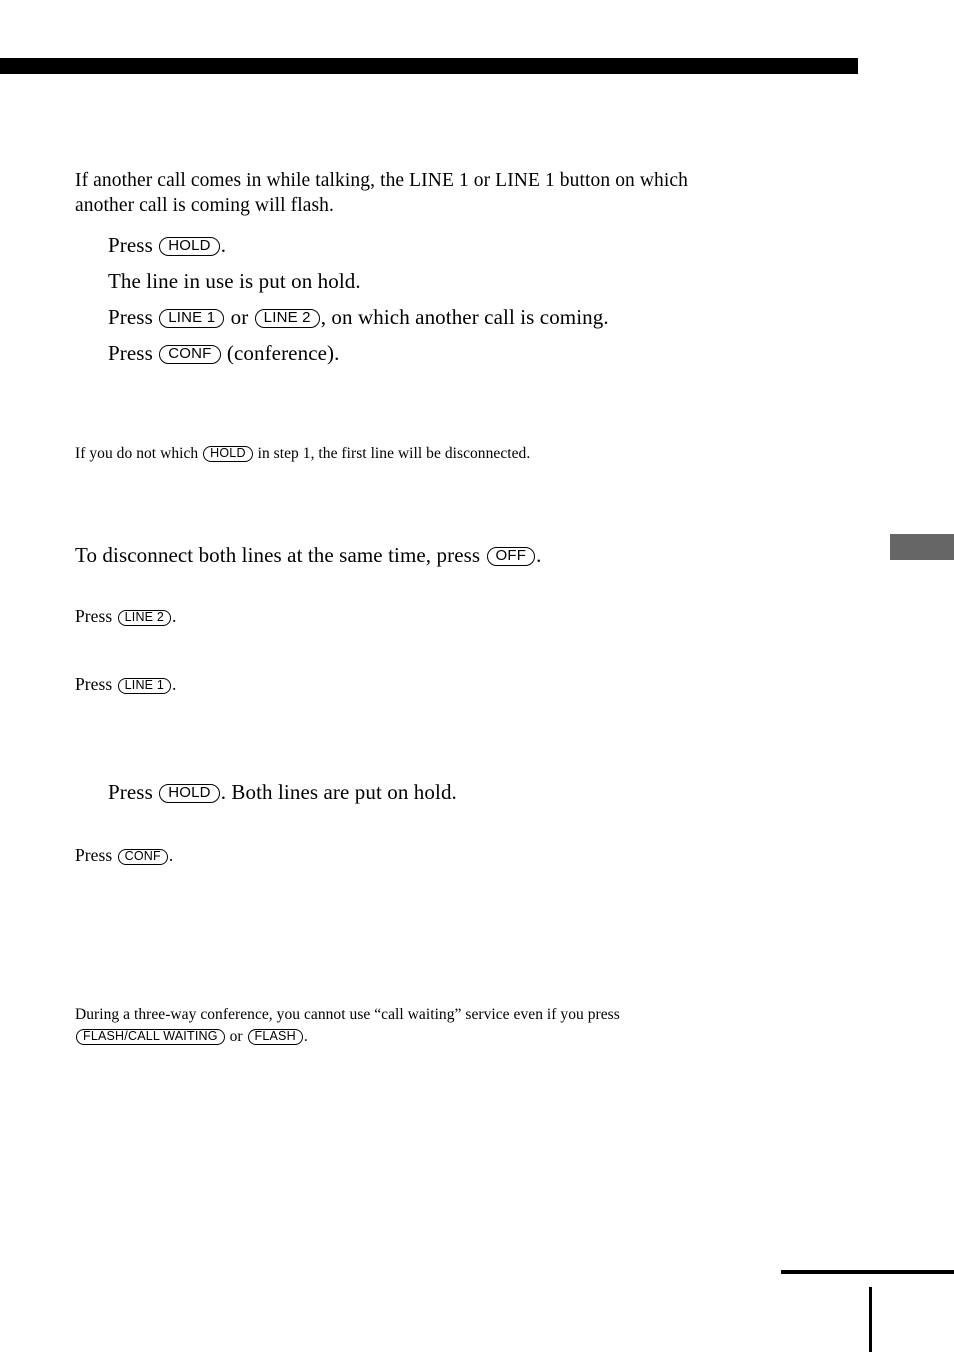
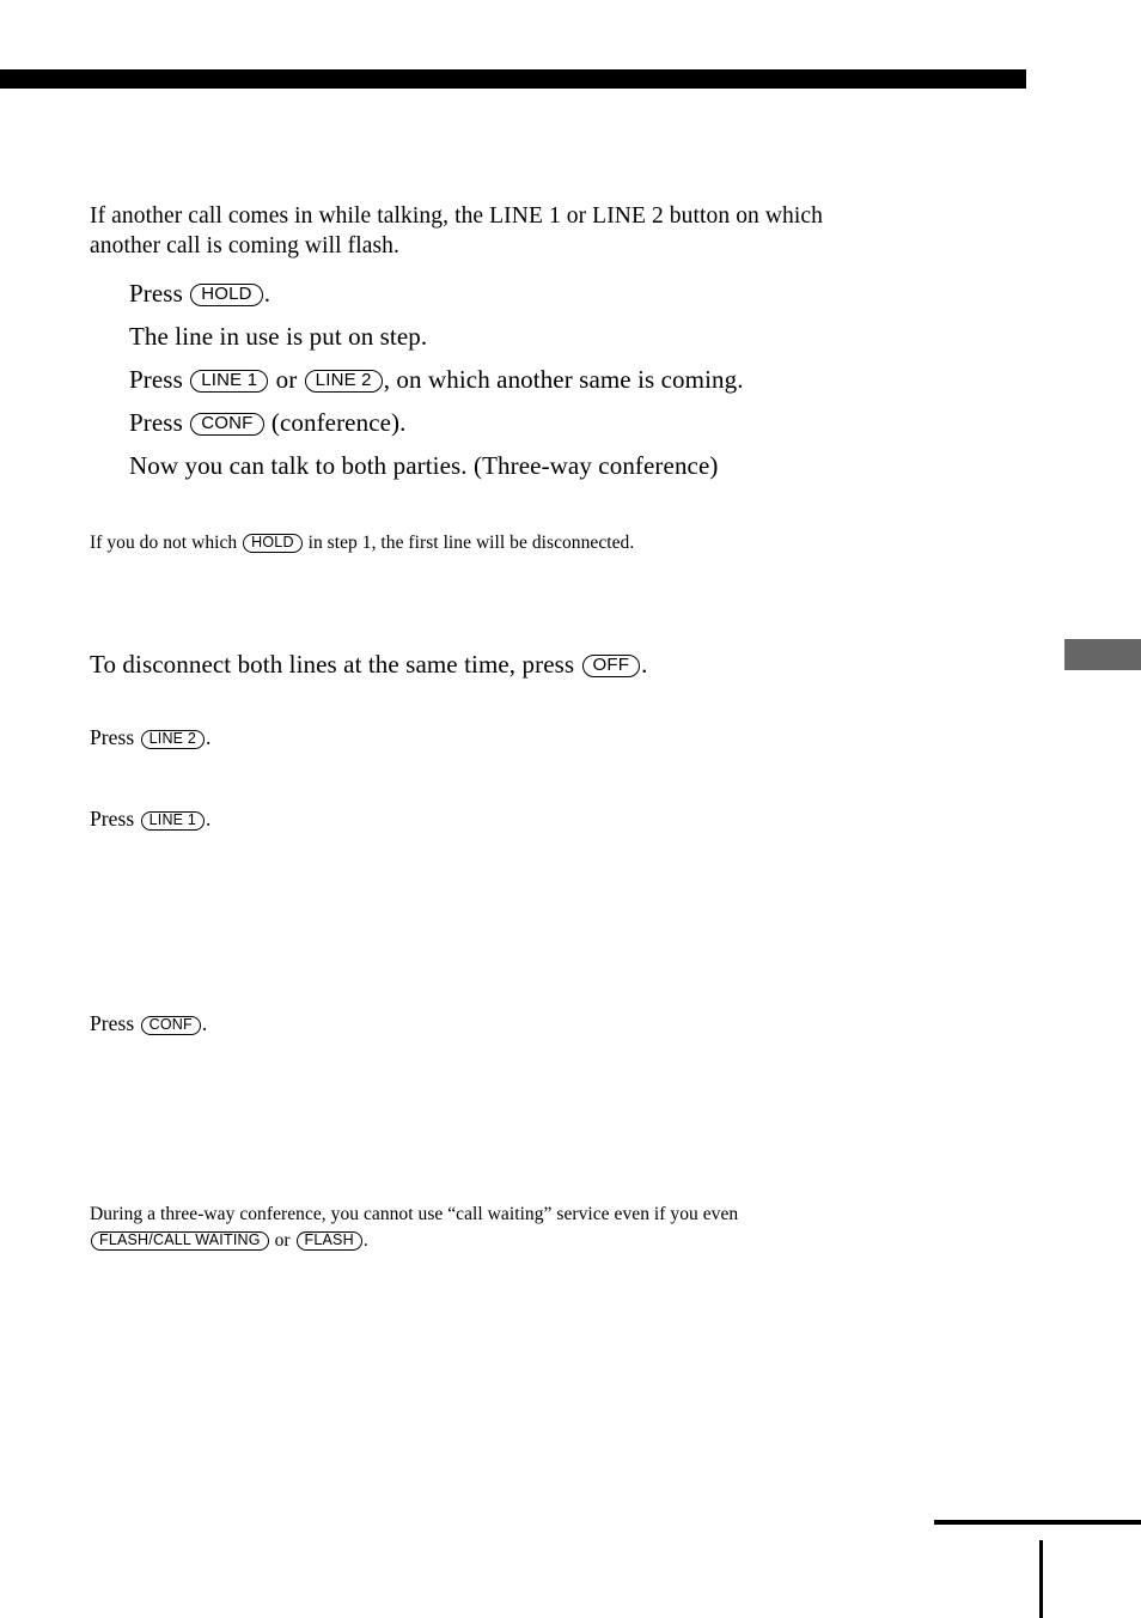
- If another call comes in while talking, the LINE 1 or LINE 1 button on which another call is coming will flash.
+ If another call comes in while talking, the LINE 1 or LINE 2 button on which another call is coming will flash.
  Press HOLD .
- The line in use is put on hold.
+ The line in use is put on step.
- Press LINE 1 or LINE 2 , on which another call is coming.
+ Press LINE 1 or LINE 2 , on which another same is coming.
  Press CONF (conference).
+ Now you can talk to both parties. (Three-way conference)
  If you do not which HOLD in step 1, the first line will be disconnected.
  To disconnect both lines at the same time, press OFF .
  Press LINE 2 .
  Press LINE 1 .
- Press HOLD . Both lines are put on hold.
  Press CONF .
- During a three-way conference, you cannot use “call waiting” service even if you press FLASH/CALL WAITING or FLASH .
+ During a three-way conference, you cannot use “call waiting” service even if you even FLASH/CALL WAITING or FLASH .
